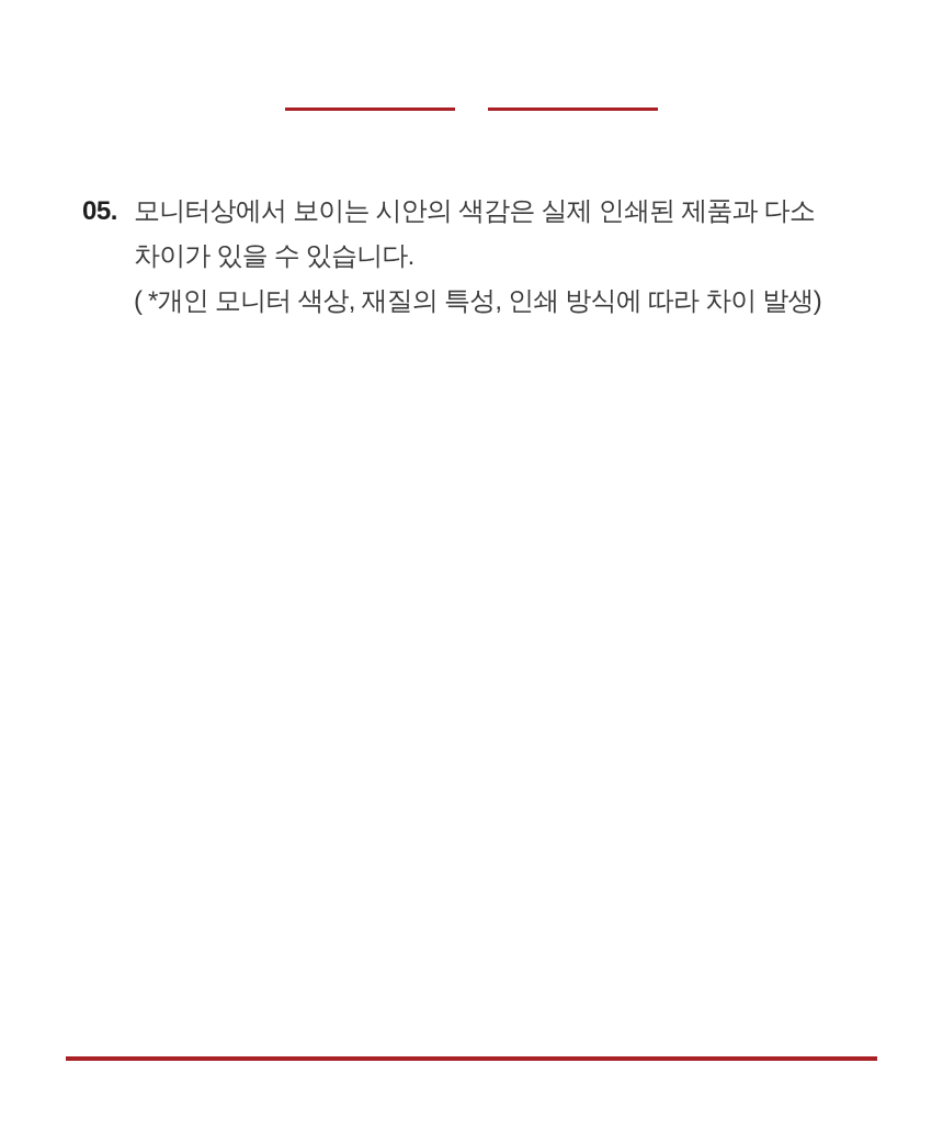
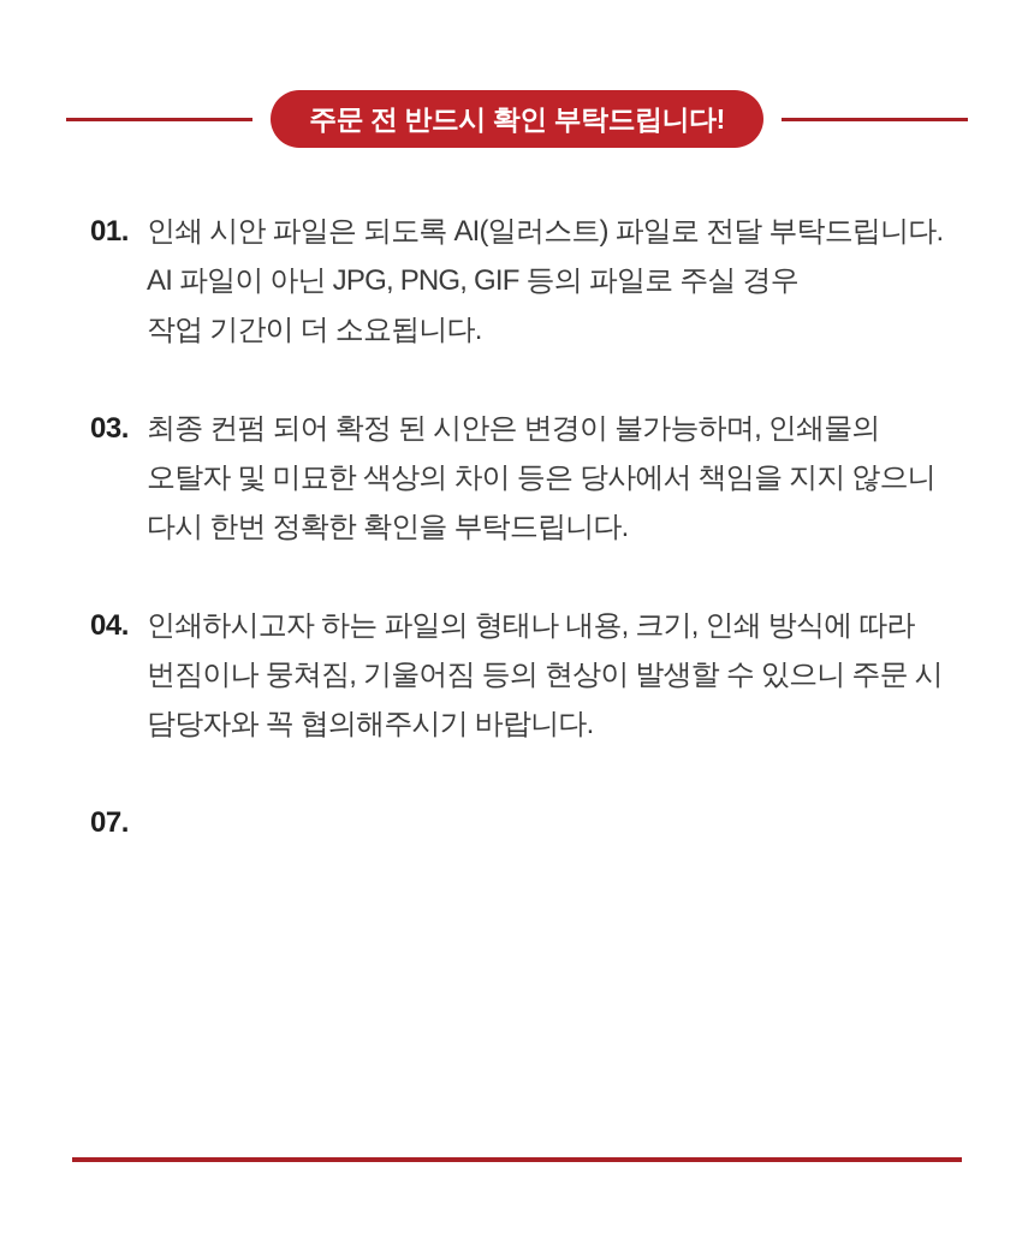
+ 주문 전 반드시 확인 부탁드립니다!
+ 01.
+ 인쇄 시안 파일은 되도록 AI(일러스트) 파일로 전달 부탁드립니다.
+ AI 파일이 아닌 JPG, PNG, GIF 등의 파일로 주실 경우
+ 작업 기간이 더 소요됩니다.
+ 03.
+ 최종 컨펌 되어 확정 된 시안은 변경이 불가능하며, 인쇄물의
+ 오탈자 및 미묘한 색상의 차이 등은 당사에서 책임을 지지 않으니
+ 다시 한번 정확한 확인을 부탁드립니다.
+ 04.
+ 인쇄하시고자 하는 파일의 형태나 내용, 크기, 인쇄 방식에 따라
+ 번짐이나 뭉쳐짐, 기울어짐 등의 현상이 발생할 수 있으니 주문 시
+ 담당자와 꼭 협의해주시기 바랍니다.
- 05.
+ 07.
- 모니터상에서 보이는 시안의 색감은 실제 인쇄된 제품과 다소
- 차이가 있을 수 있습니다.
- ( *개인 모니터 색상, 재질의 특성, 인쇄 방식에 따라 차이 발생)
